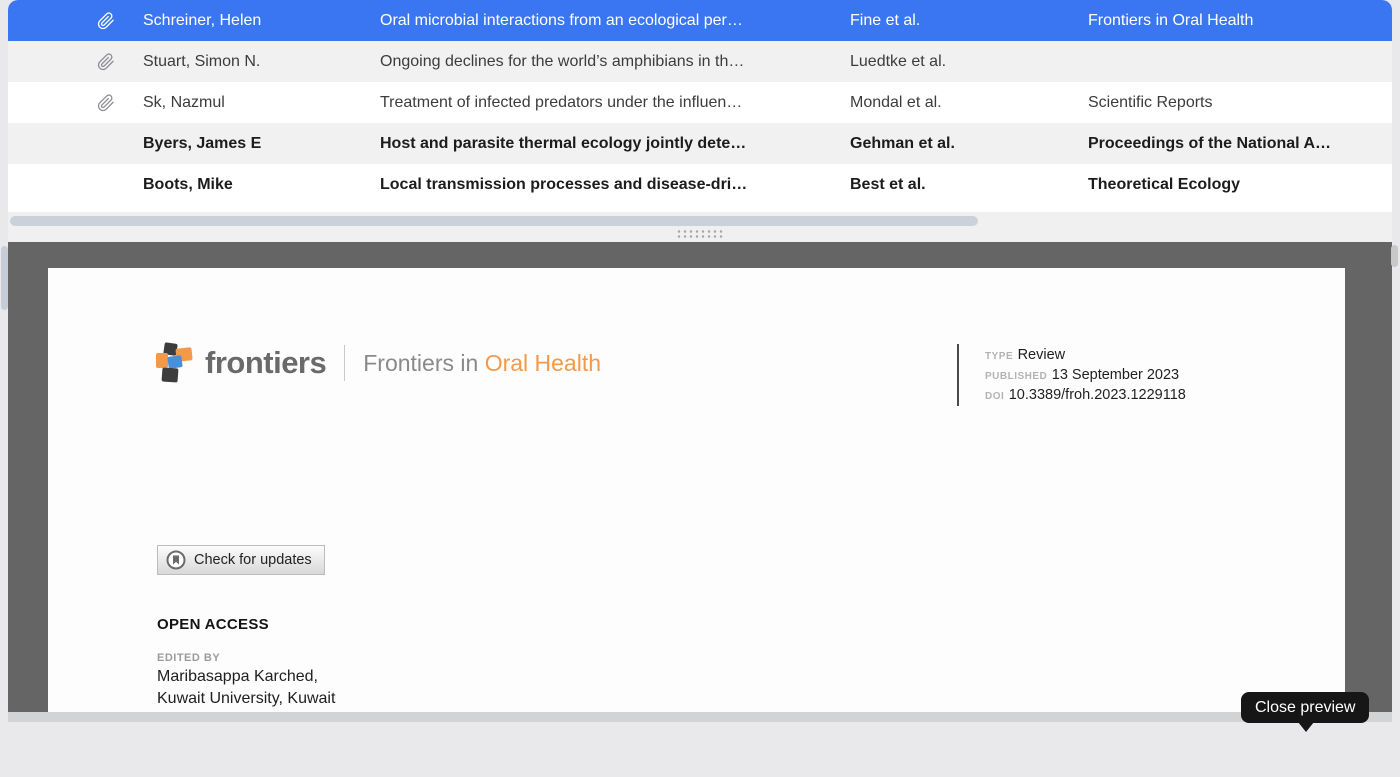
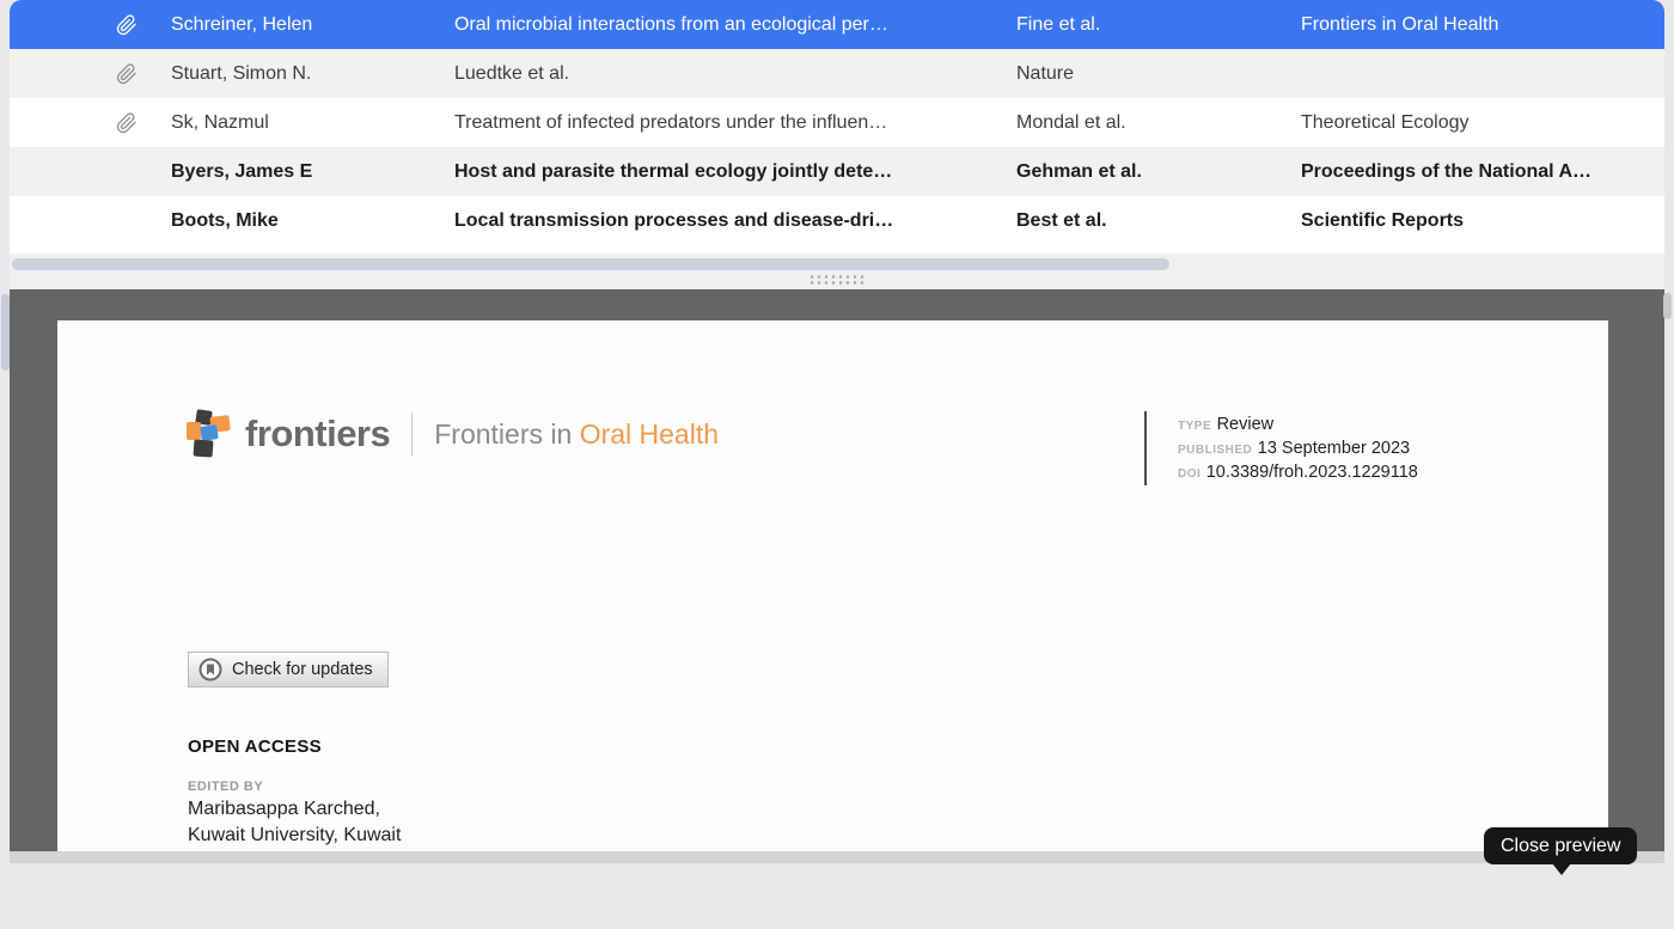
  Schreiner, Helen
  Oral microbial interactions from an ecological per…
  Fine et al.
  Frontiers in Oral Health
  Stuart, Simon N.
- Ongoing declines for the world’s amphibians in th…
  Luedtke et al.
+ Nature
  Sk, Nazmul
  Treatment of infected predators under the influen…
  Mondal et al.
- Scientific Reports
+ Theoretical Ecology
  Byers, James E
  Host and parasite thermal ecology jointly dete…
  Gehman et al.
  Proceedings of the National A…
  Boots, Mike
  Local transmission processes and disease-dri…
  Best et al.
- Theoretical Ecology
+ Scientific Reports
  frontiers
  Frontiers in Oral Health
  TYPE Review
  PUBLISHED 13 September 2023
  DOI 10.3389/froh.2023.1229118
  Check for updates
  OPEN ACCESS
  EDITED BY
  Maribasappa Karched,
  Kuwait University, Kuwait
  Close preview
